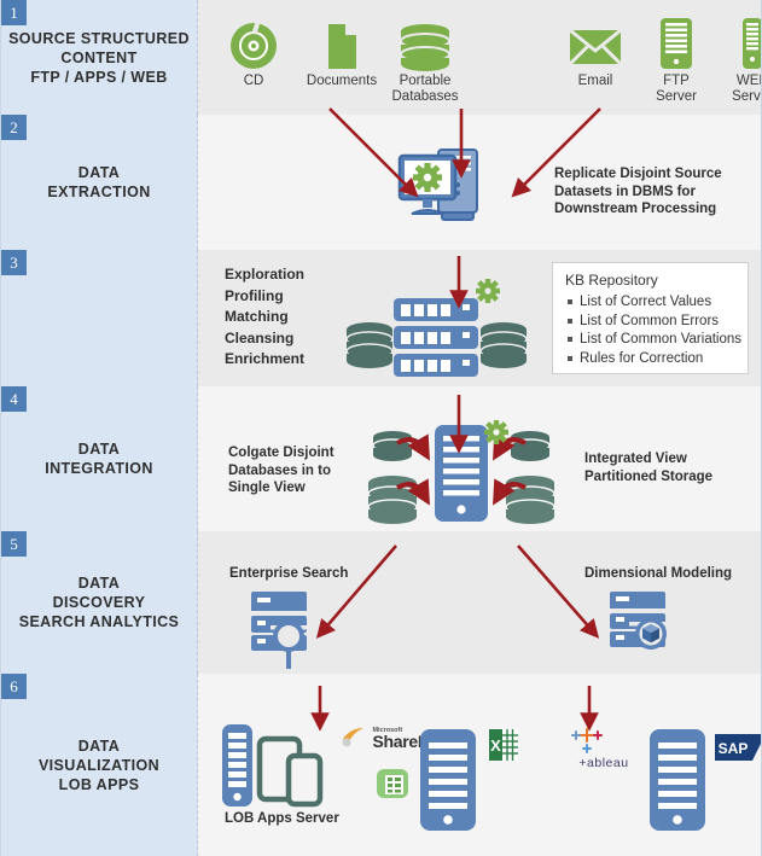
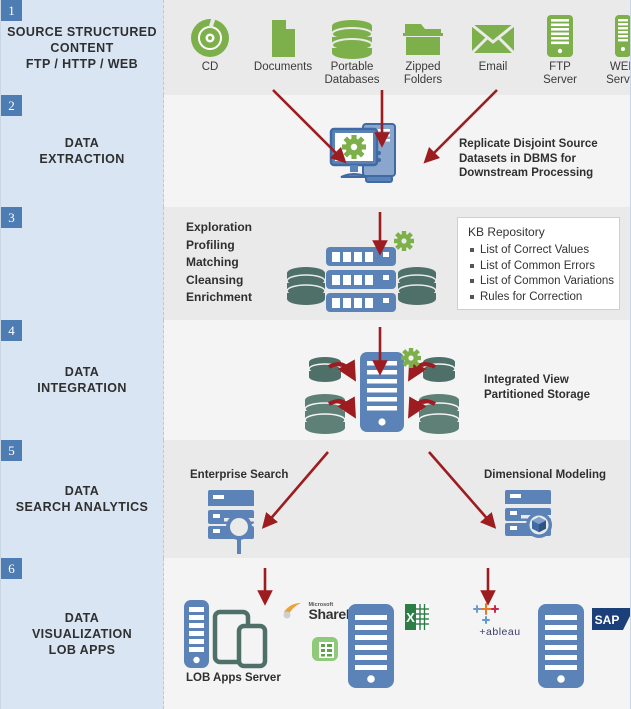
  1
  SOURCE STRUCTURED
  CONTENT
- FTP / APPS / WEB
+ FTP / HTTP / WEB
  CD
  Documents
  Portable
  Databases
+ Zipped
+ Folders
  Email
  FTP
  Server
  2
  DATA
  EXTRACTION
  Replicate Disjoint Source
  Datasets in DBMS for
  Downstream Processing
  3
  Exploration
  Profiling
  Matching
  Cleansing
  Enrichment
  KB Repository
  List of Correct Values
  List of Common Errors
  List of Common Variations
  Rules for Correction
  4
  DATA
  INTEGRATION
- Colgate Disjoint
- Databases in to
- Single View
  Integrated View
  Partitioned Storage
  5
  DATA
- DISCOVERY
  SEARCH ANALYTICS
  Enterprise Search
  Dimensional Modeling
  6
  DATA
  VISUALIZATION
  LOB APPS
  LOB Apps Server
  X
  +ableau
  SAP
